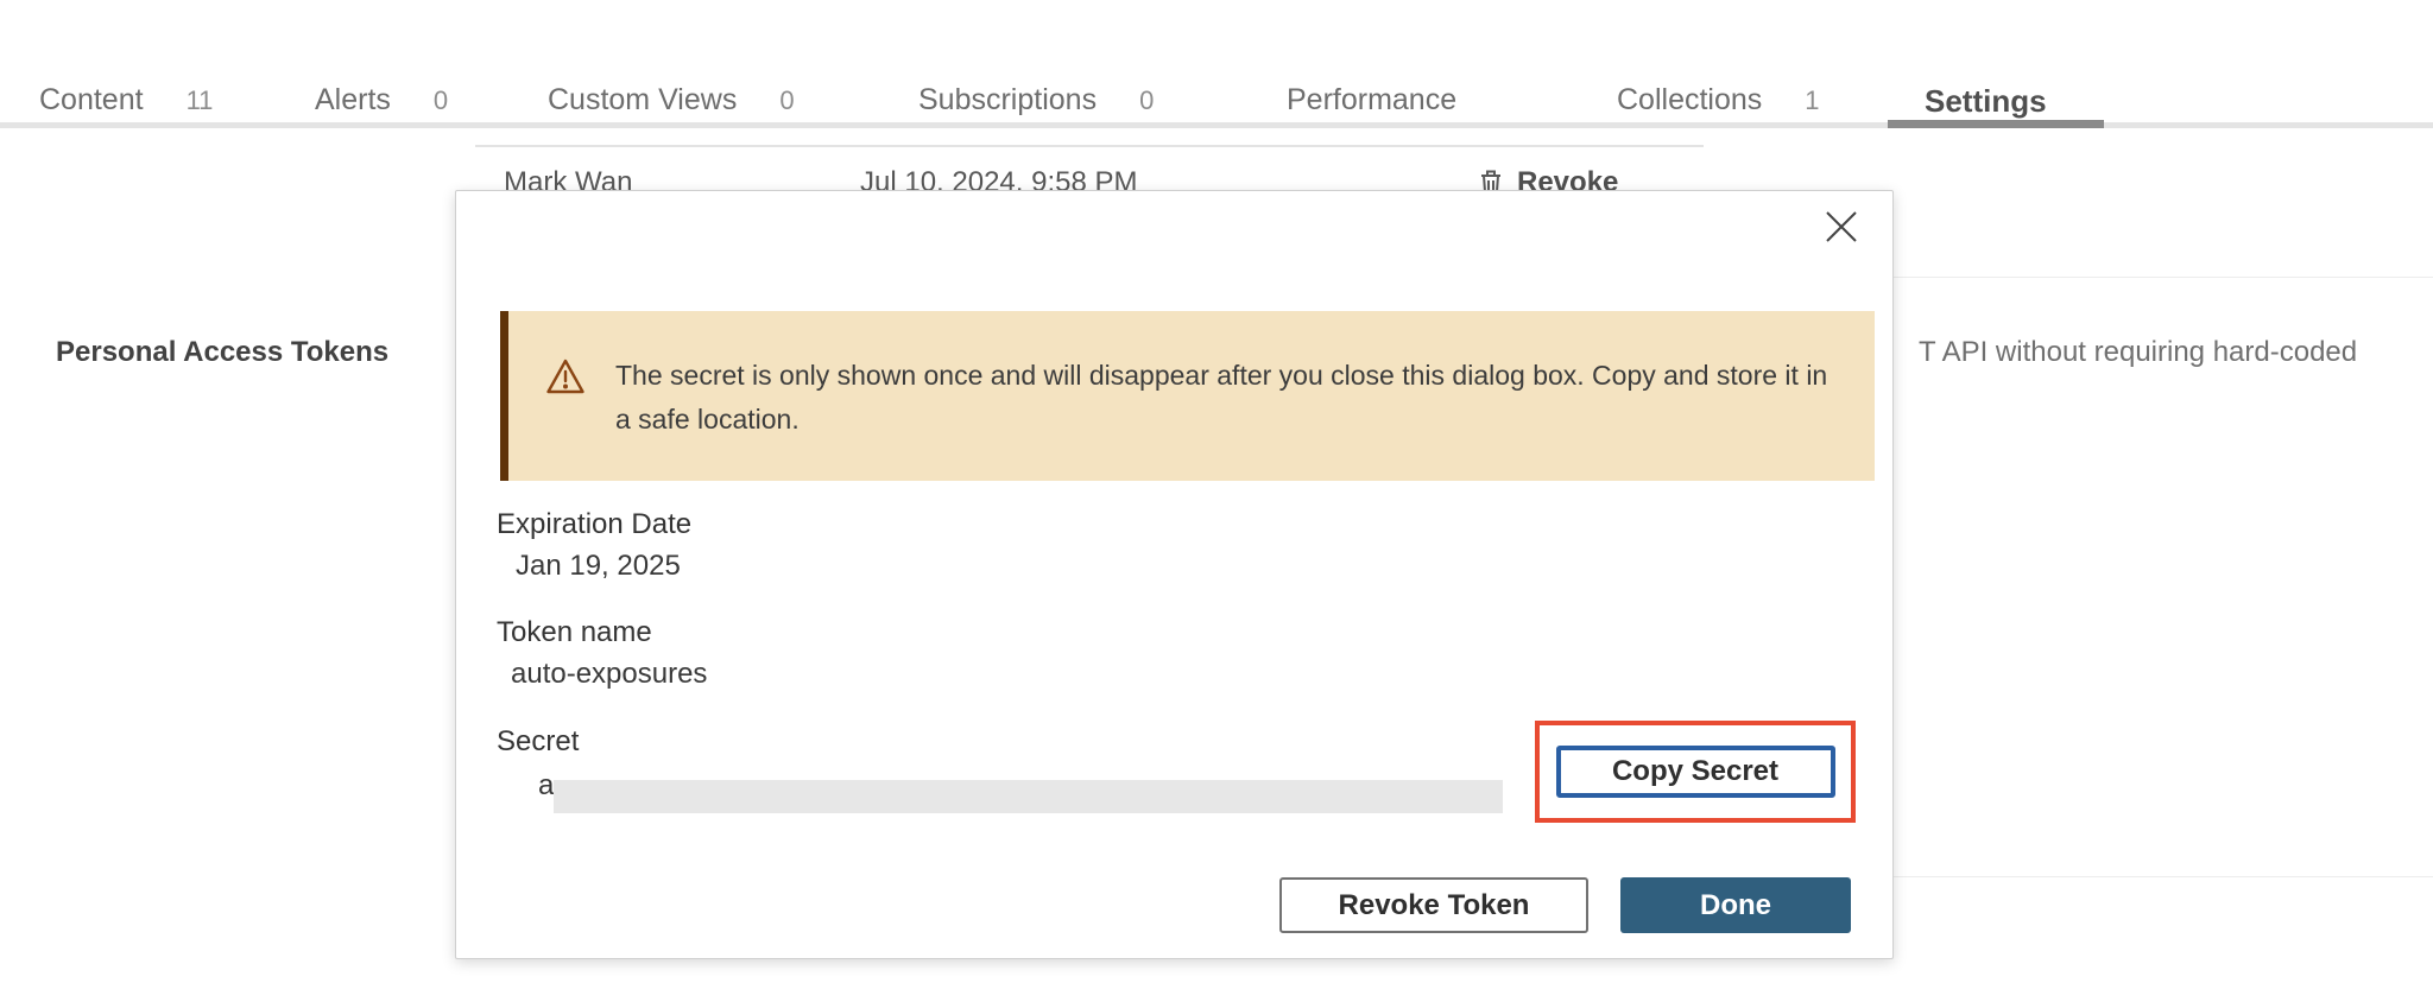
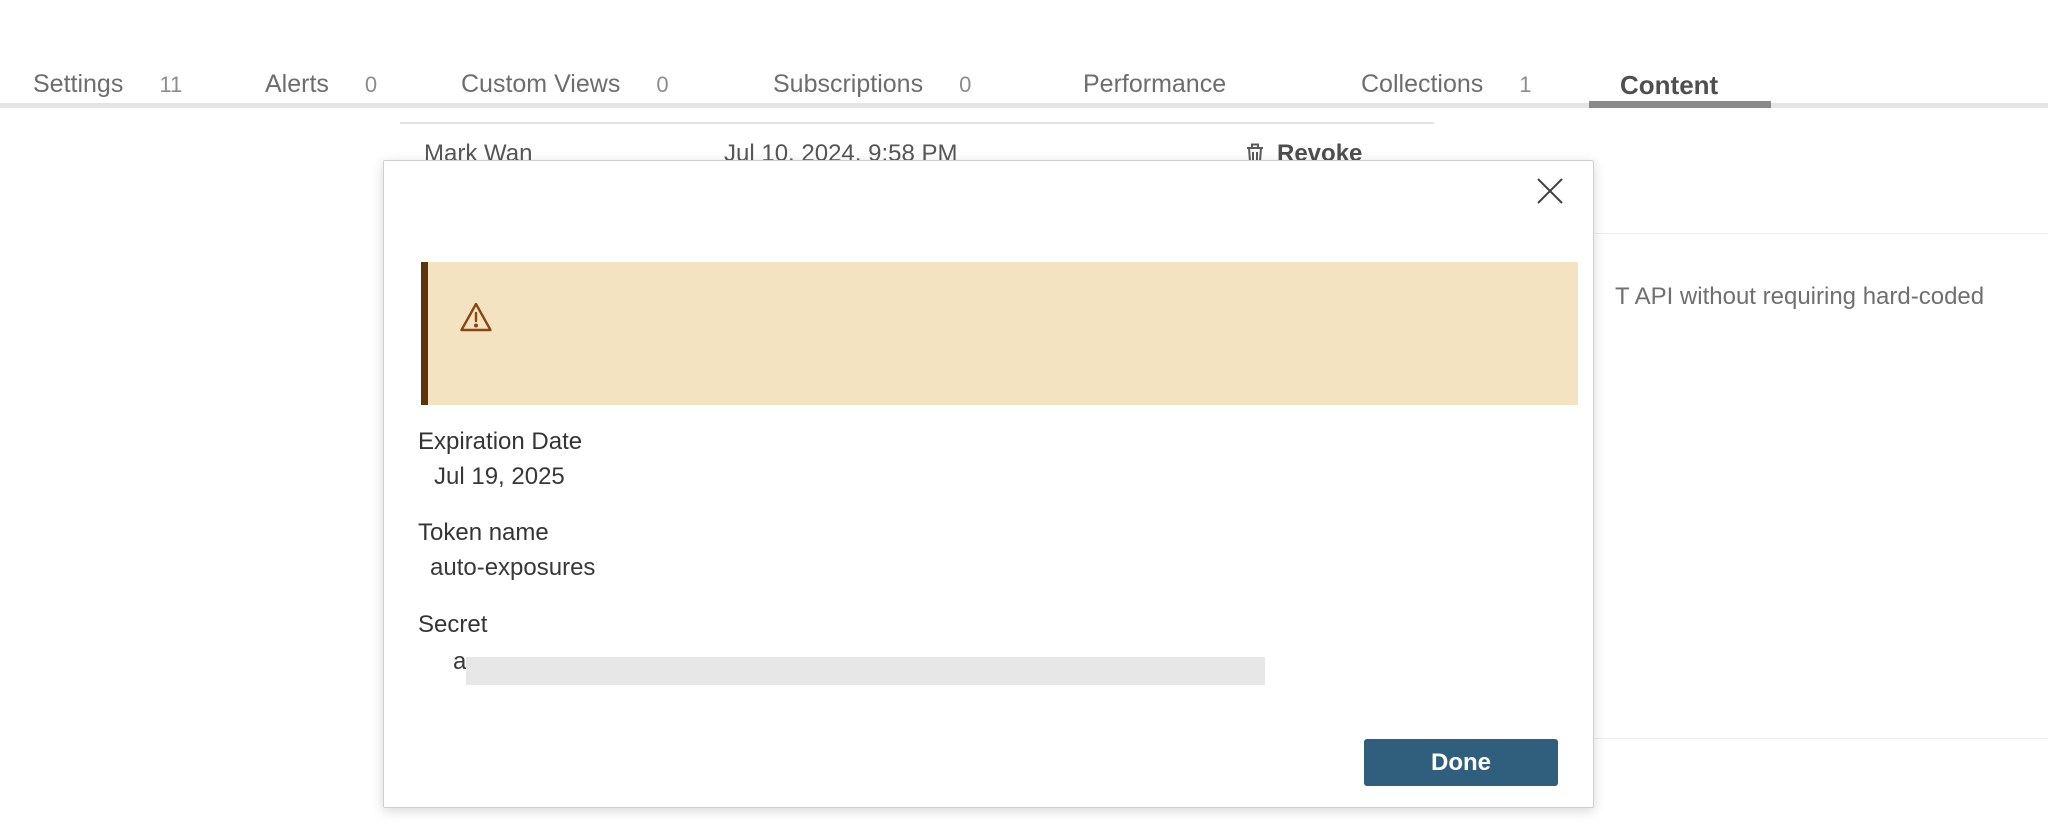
- Content
+ Settings
  11
  Alerts
  0
  Custom Views
  0
  Subscriptions
  0
  Performance
  Collections
  1
- Settings
+ Content
  Mark Wan
  Jul 10, 2024, 9:58 PM
  Revoke
- Personal Access Tokens
  T API without requiring hard-coded
- The secret is only shown once and will disappear after you close this dialog box. Copy and store it in a safe location.
  Expiration Date
- Jan 19, 2025
+ Jul 19, 2025
  Token name
  auto-exposures
  Secret
  a
- Copy Secret
- Revoke Token
  Done
